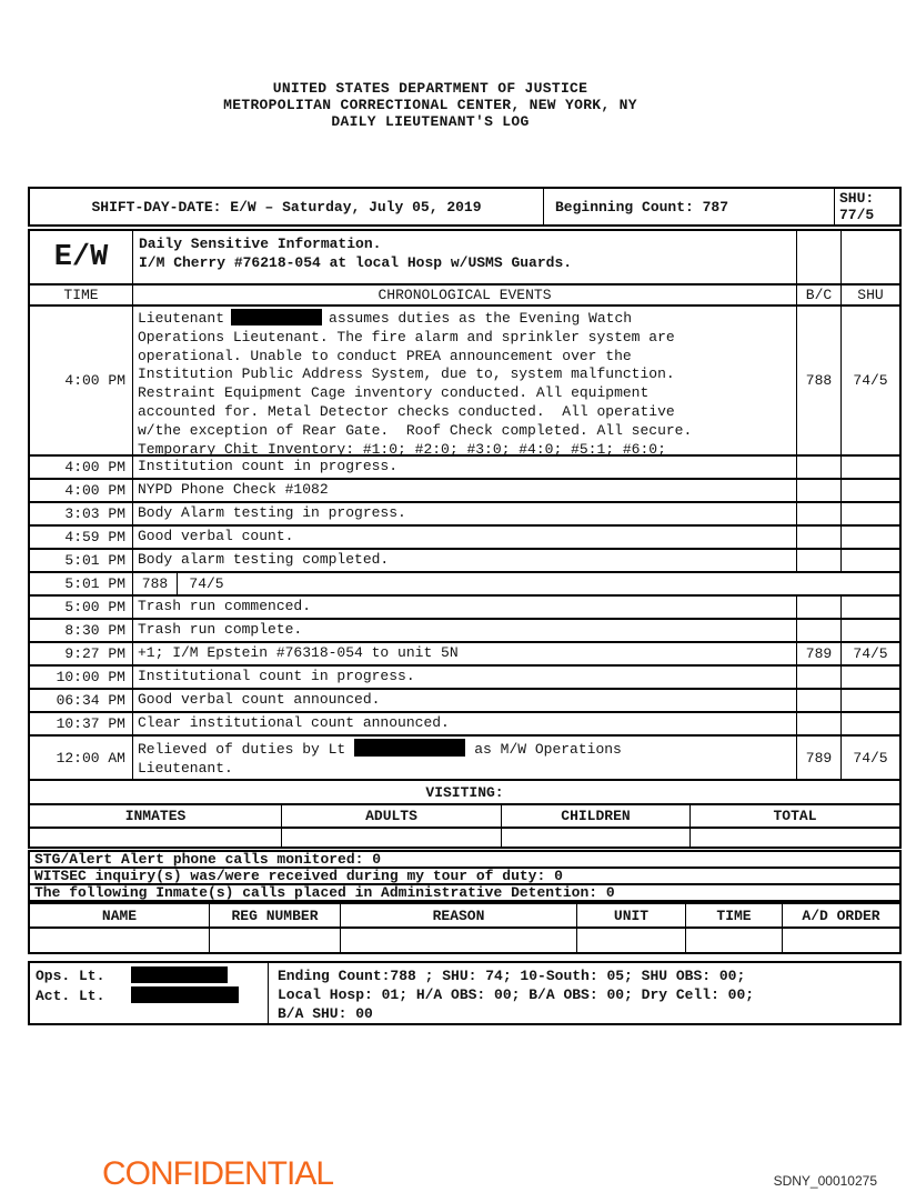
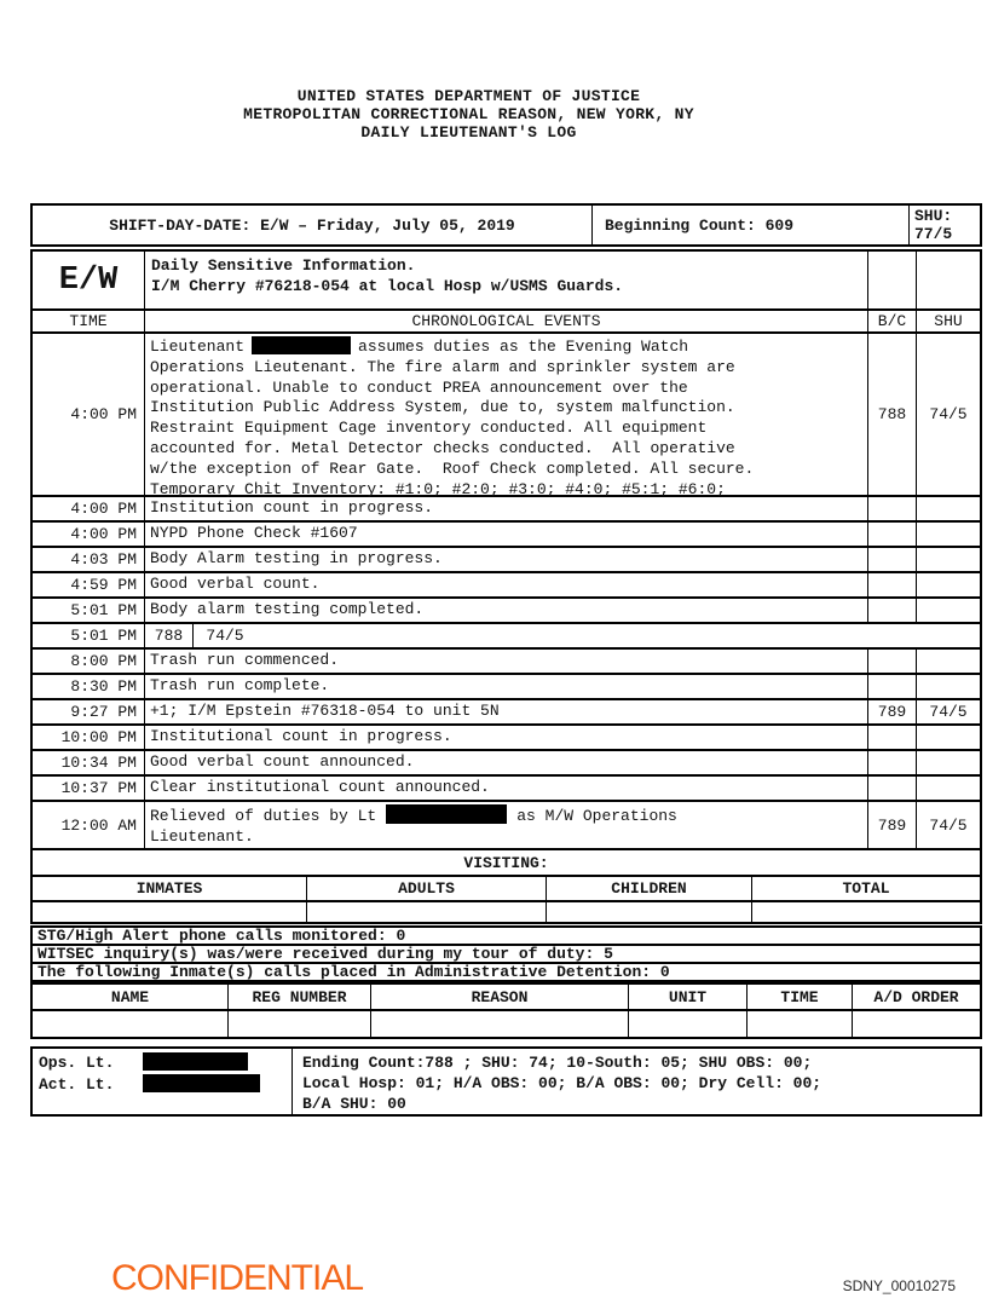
  UNITED STATES DEPARTMENT OF JUSTICE
- METROPOLITAN CORRECTIONAL CENTER, NEW YORK, NY
+ METROPOLITAN CORRECTIONAL REASON, NEW YORK, NY
  DAILY LIEUTENANT'S LOG
- SHIFT-DAY-DATE: E/W – Saturday, July 05, 2019
+ SHIFT-DAY-DATE: E/W – Friday, July 05, 2019
- Beginning Count: 787
+ Beginning Count: 609
  SHU:
  77/5
  E/W
  Daily Sensitive Information.
  I/M Cherry #76218-054 at local Hosp w/USMS Guards.
  TIME
  CHRONOLOGICAL EVENTS
  B/C
  SHU
  4:00 PM
  Lieutenant assumes duties as the Evening Watch
  Operations Lieutenant. The fire alarm and sprinkler system are
  operational. Unable to conduct PREA announcement over the
  Institution Public Address System, due to, system malfunction.
  Restraint Equipment Cage inventory conducted. All equipment
  accounted for. Metal Detector checks conducted. All operative
  w/the exception of Rear Gate. Roof Check completed. All secure.
  Temporary Chit Inventory: #1:0; #2:0; #3:0; #4:0; #5:1; #6:0;
  788
  74/5
  4:00 PM
  Institution count in progress.
  4:00 PM
- NYPD Phone Check #1082
+ NYPD Phone Check #1607
- 3:03 PM
+ 4:03 PM
  Body Alarm testing in progress.
  4:59 PM
  Good verbal count.
  5:01 PM
  Body alarm testing completed.
  5:01 PM
  788
  74/5
- 5:00 PM
+ 8:00 PM
  Trash run commenced.
  8:30 PM
  Trash run complete.
  9:27 PM
  +1; I/M Epstein #76318-054 to unit 5N
  789
  74/5
  10:00 PM
  Institutional count in progress.
- 06:34 PM
+ 10:34 PM
  Good verbal count announced.
  10:37 PM
  Clear institutional count announced.
  12:00 AM
  Relieved of duties by Lt as M/W Operations
  Lieutenant.
  789
  74/5
  VISITING:
  INMATES
  ADULTS
  CHILDREN
  TOTAL
- STG/Alert Alert phone calls monitored: 0
+ STG/High Alert phone calls monitored: 0
- WITSEC inquiry(s) was/were received during my tour of duty: 0
+ WITSEC inquiry(s) was/were received during my tour of duty: 5
  The following Inmate(s) calls placed in Administrative Detention: 0
  NAME
  REG NUMBER
  REASON
  UNIT
  TIME
  A/D ORDER
  Ops. Lt.
  Act. Lt.
  Ending Count:788 ; SHU: 74; 10-South: 05; SHU OBS: 00;
  Local Hosp: 01; H/A OBS: 00; B/A OBS: 00; Dry Cell: 00;
  B/A SHU: 00
  CONFIDENTIAL
  SDNY_00010275
